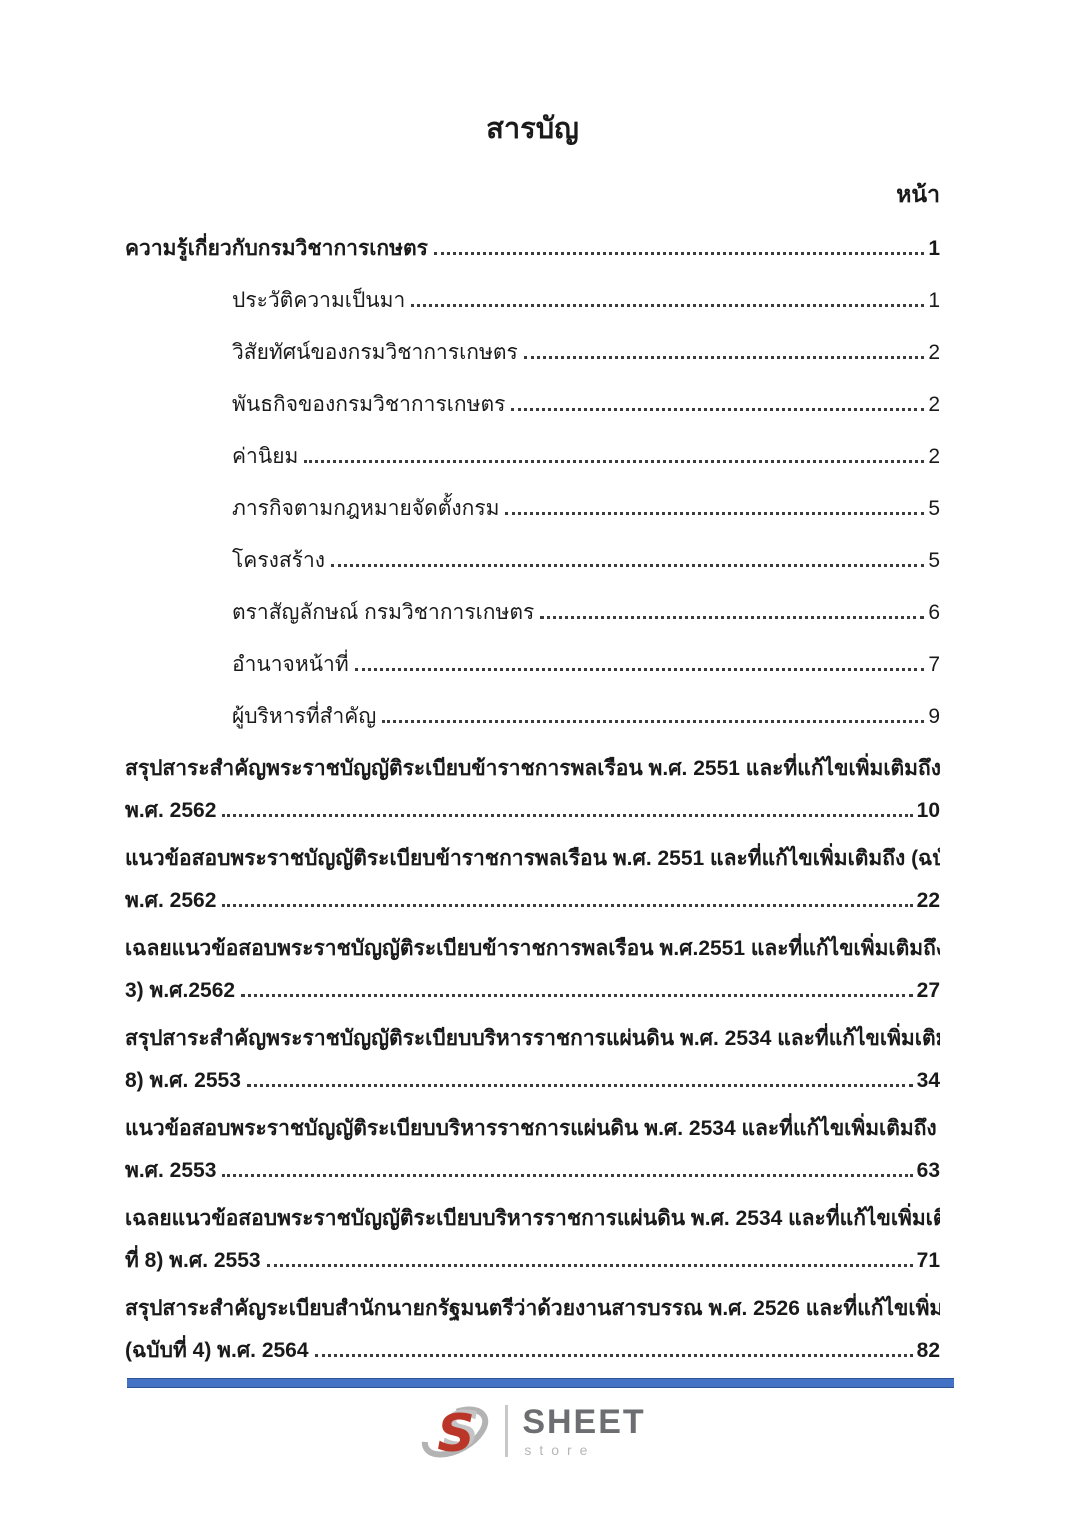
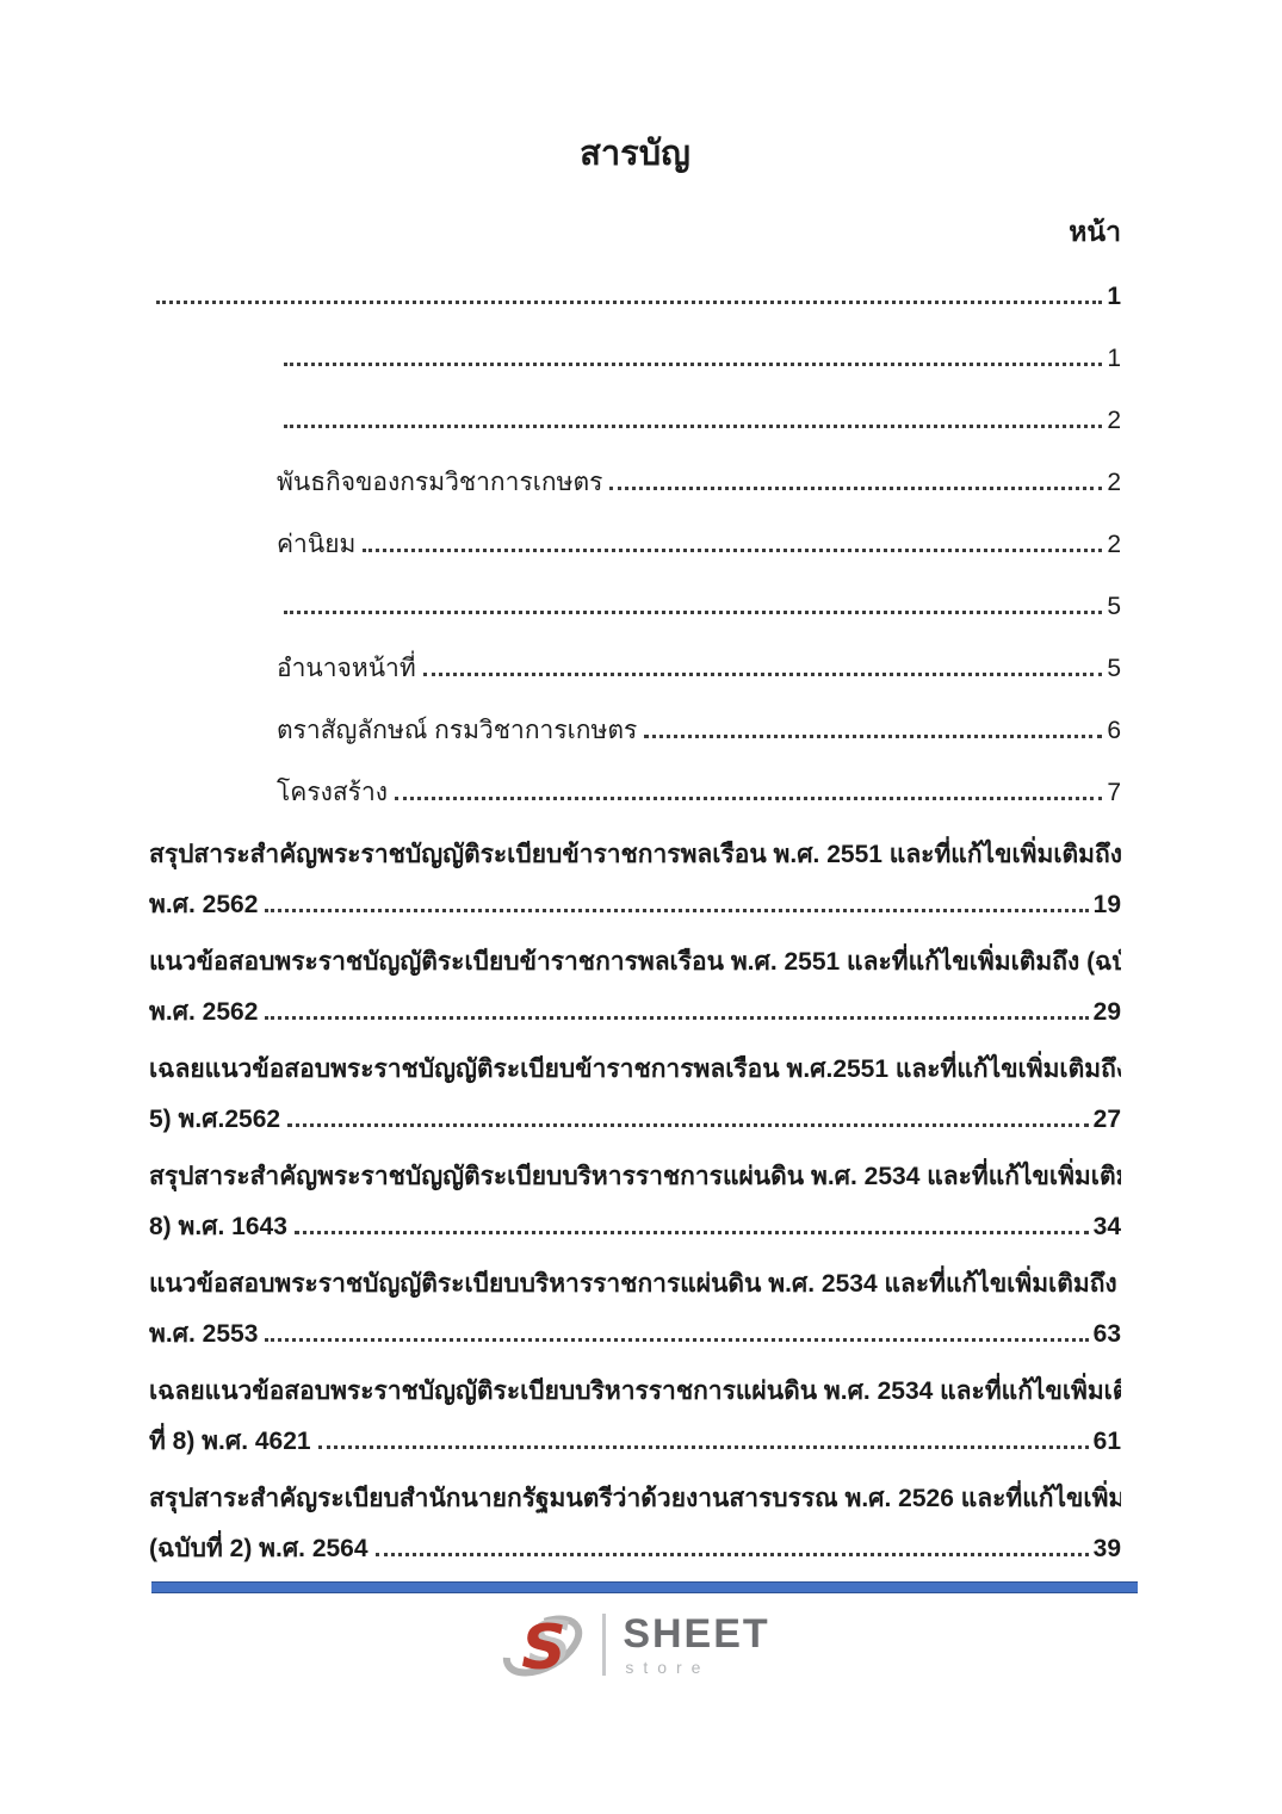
  สารบัญ
  หน้า
- ความรู้เกี่ยวกับกรมวิชาการเกษตร
  1
- ประวัติความเป็นมา
  1
- วิสัยทัศน์ของกรมวิชาการเกษตร
  2
  พันธกิจของกรมวิชาการเกษตร
  2
  ค่านิยม
  2
- ภารกิจตามกฎหมายจัดตั้งกรม
  5
- โครงสร้าง
+ อำนาจหน้าที่
  5
  ตราสัญลักษณ์ กรมวิชาการเกษตร
  6
- อำนาจหน้าที่
+ โครงสร้าง
  7
- ผู้บริหารที่สำคัญ
- 9
  สรุปสาระสำคัญพระราชบัญญัติระเบียบข้าราชการพลเรือน พ.ศ. 2551 และที่แก้ไขเพิ่มเติมถึง
  พ.ศ. 2562
- 10
+ 19
  แนวข้อสอบพระราชบัญญัติระเบียบข้าราชการพลเรือน พ.ศ. 2551 และที่แก้ไขเพิ่มเติมถึง (ฉบั
  พ.ศ. 2562
- 22
+ 29
  เฉลยแนวข้อสอบพระราชบัญญัติระเบียบข้าราชการพลเรือน พ.ศ.2551 และที่แก้ไขเพิ่มเติมถึ
- 3) พ.ศ.2562
+ 5) พ.ศ.2562
  27
  สรุปสาระสำคัญพระราชบัญญัติระเบียบบริหารราชการแผ่นดิน พ.ศ. 2534 และที่แก้ไขเพิ่มเติ
- 8) พ.ศ. 2553
+ 8) พ.ศ. 1643
  34
  แนวข้อสอบพระราชบัญญัติระเบียบบริหารราชการแผ่นดิน พ.ศ. 2534 และที่แก้ไขเพิ่มเติมถึง
  พ.ศ. 2553
  63
  เฉลยแนวข้อสอบพระราชบัญญัติระเบียบบริหารราชการแผ่นดิน พ.ศ. 2534 และที่แก้ไขเพิ่มเติ
- ที่ 8) พ.ศ. 2553
+ ที่ 8) พ.ศ. 4621
- 71
+ 61
  สรุปสาระสำคัญระเบียบสำนักนายกรัฐมนตรีว่าด้วยงานสารบรรณ พ.ศ. 2526 และที่แก้ไขเพิ่ม
- (ฉบับที่ 4) พ.ศ. 2564
+ (ฉบับที่ 2) พ.ศ. 2564
- 82
+ 39
  S
  SHEET
  store
